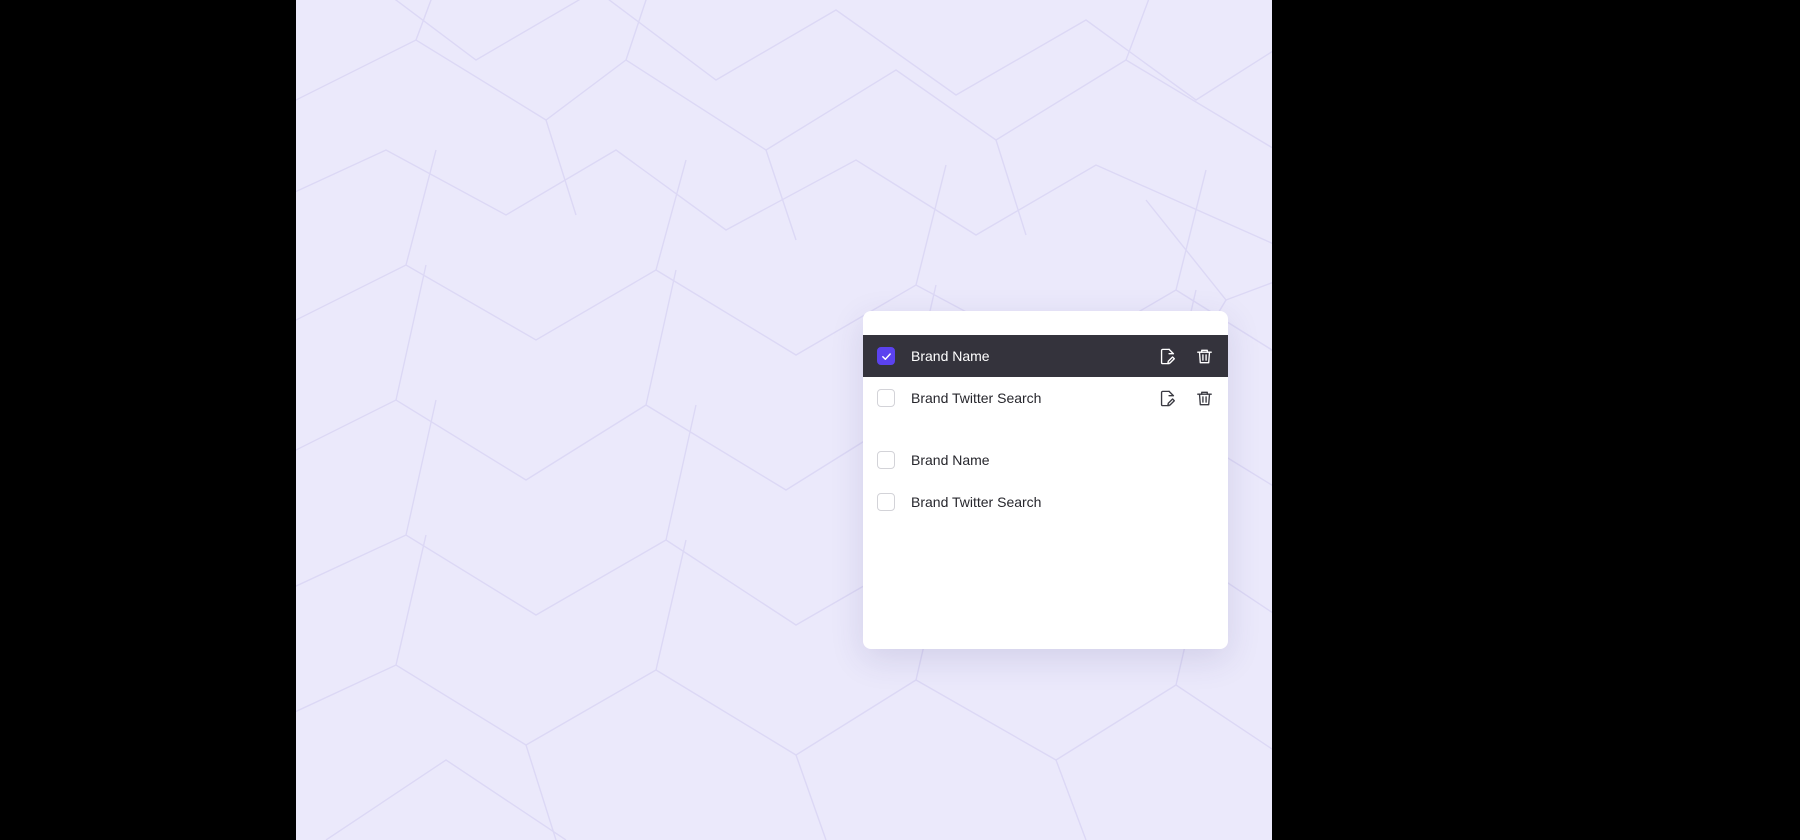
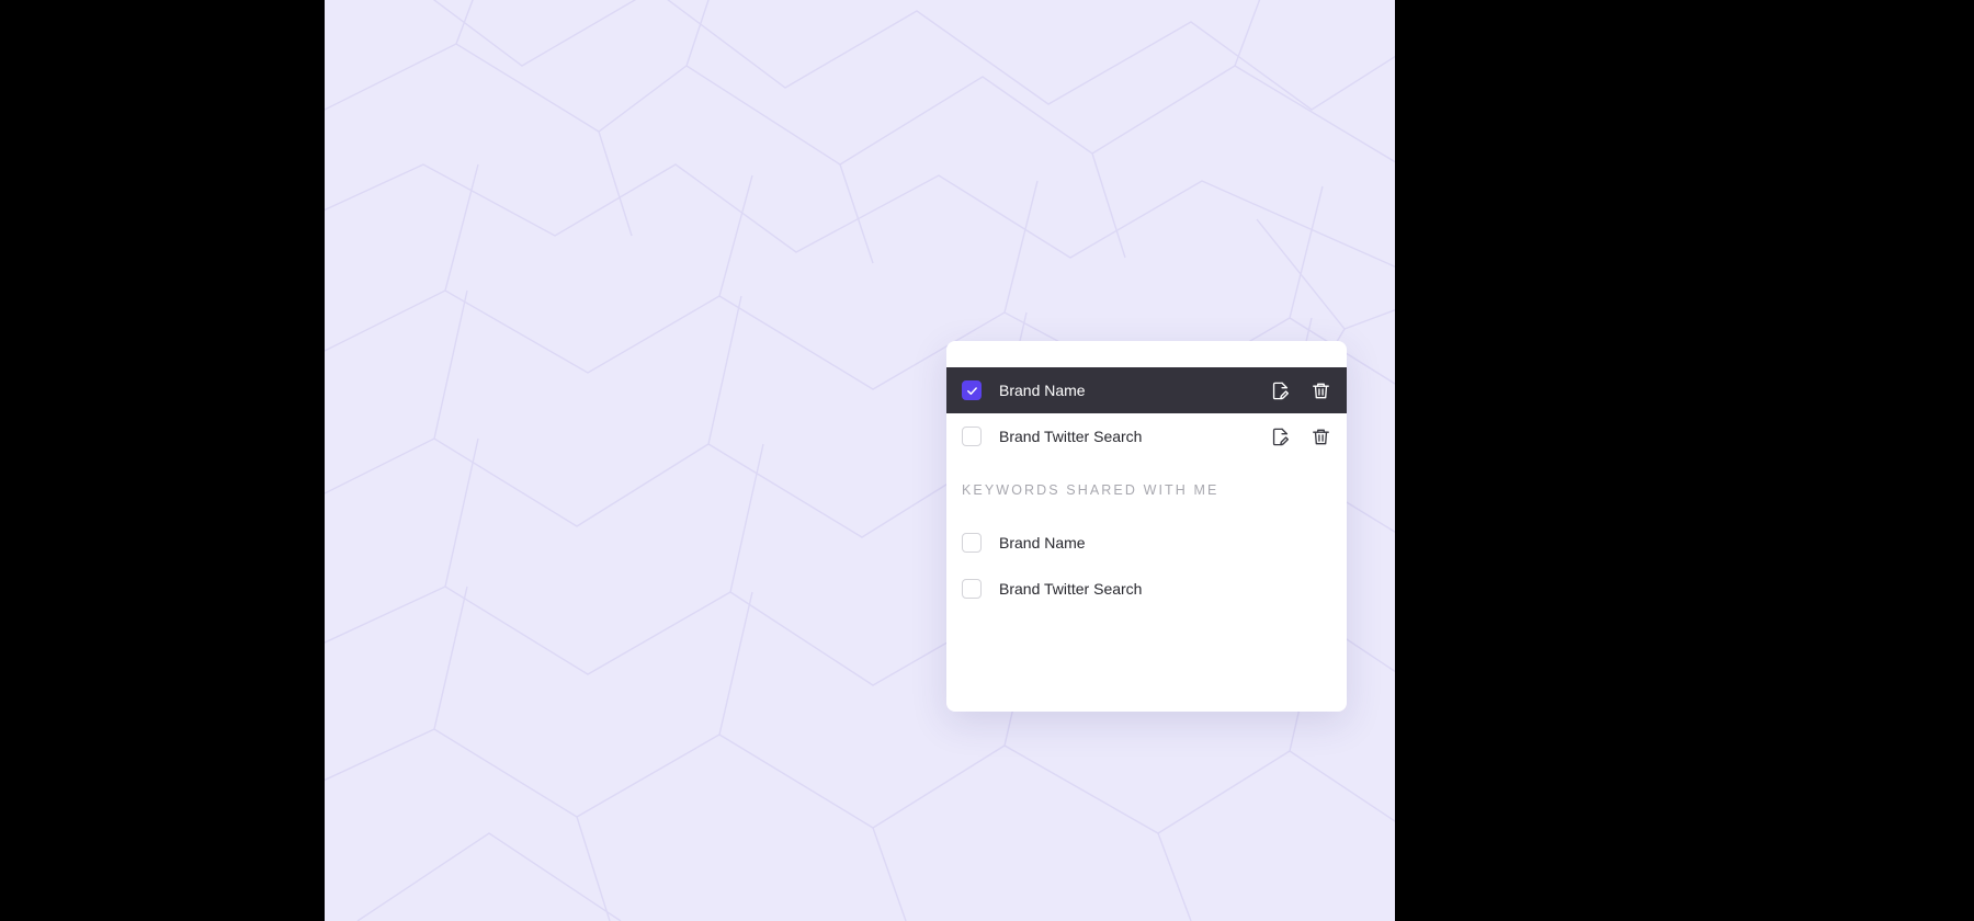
  Brand Name
  Brand Twitter Search
+ KEYWORDS SHARED WITH ME
  Brand Name
  Brand Twitter Search
